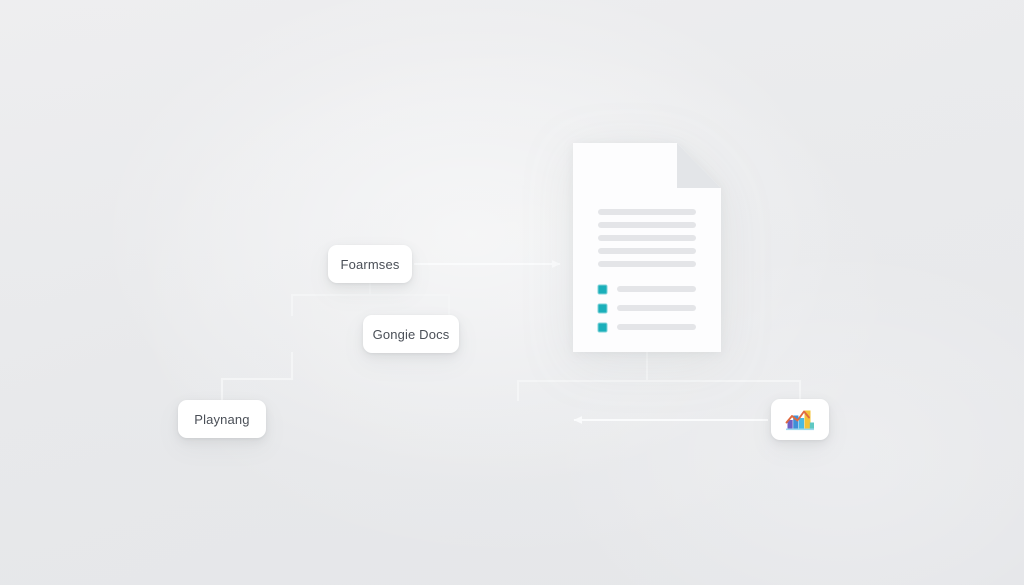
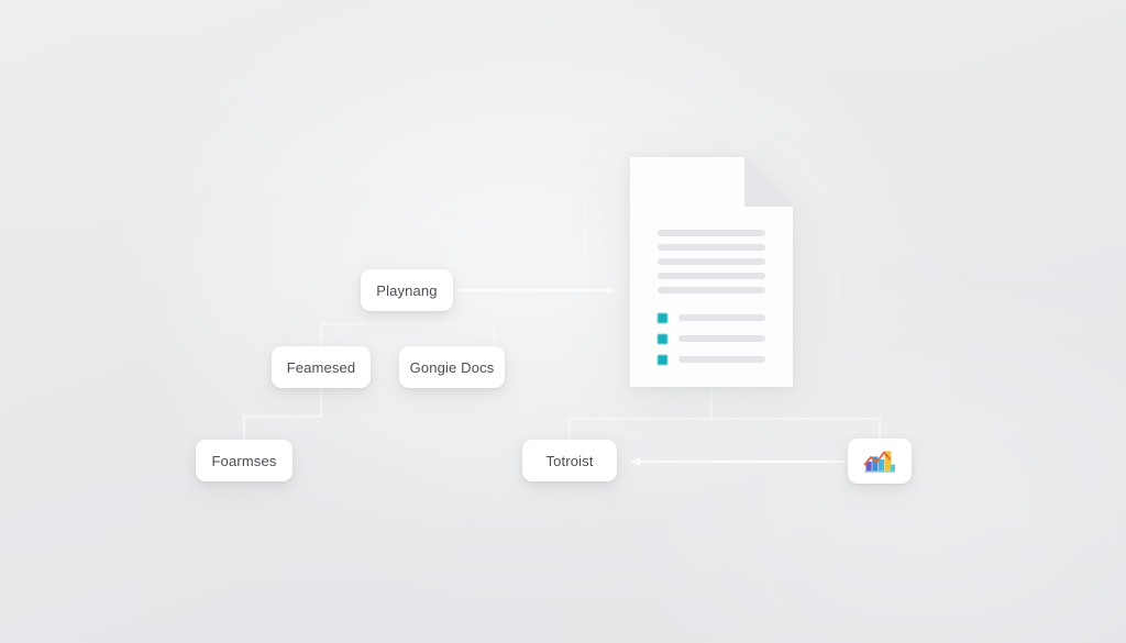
- Foarmses
+ Playnang
+ Feamesed
  Gongie Docs
- Playnang
+ Foarmses
+ Totroist
